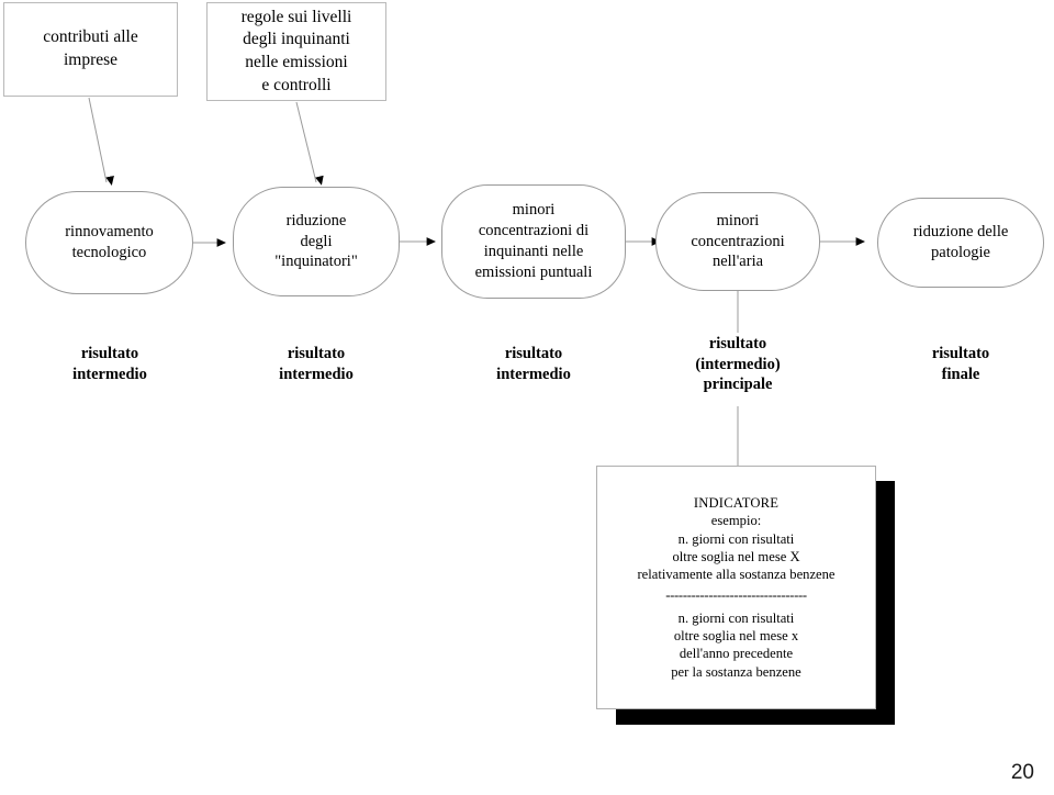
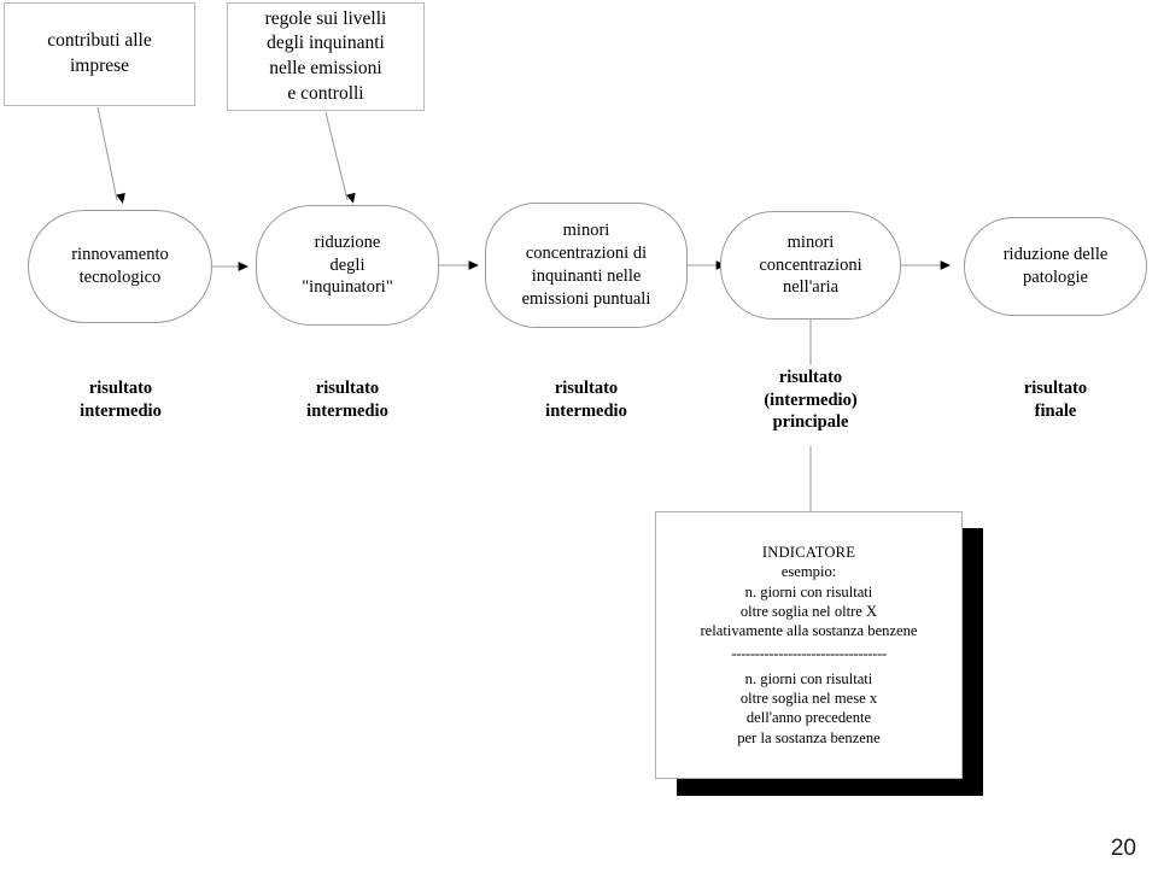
  contributi alle
  imprese
  regole sui livelli
  degli inquinanti
  nelle emissioni
  e controlli
  rinnovamento
  tecnologico
  riduzione
  degli
  "inquinatori"
  minori
  concentrazioni di
  inquinanti nelle
  emissioni puntuali
  minori
  concentrazioni
  nell'aria
  riduzione delle
  patologie
  risultato
  intermedio
  risultato
  intermedio
  risultato
  intermedio
  risultato
  (intermedio)
  principale
  risultato
  finale
  INDICATORE
  esempio:
  n. giorni con risultati
- oltre soglia nel mese X
+ oltre soglia nel oltre X
  relativamente alla sostanza benzene
  ---------------------------------
  n. giorni con risultati
  oltre soglia nel mese x
  dell'anno precedente
  per la sostanza benzene
  20
